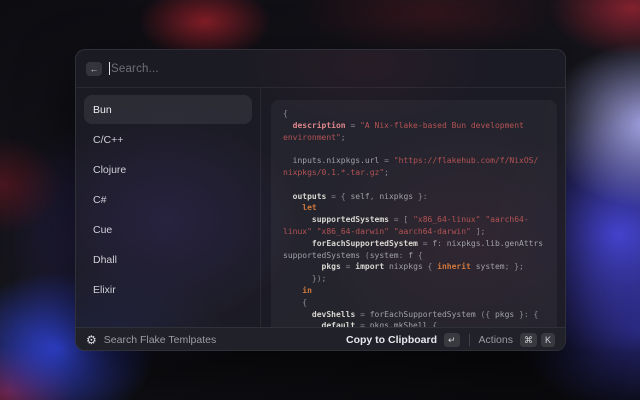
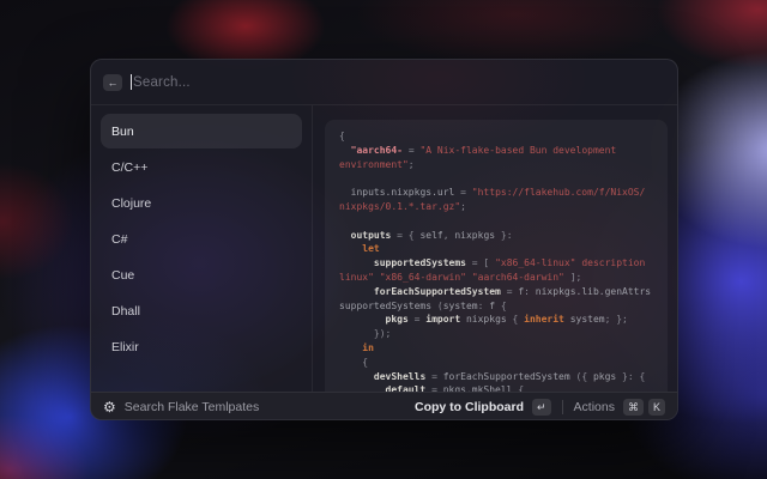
  ←
  Search...
  Bun
  C/C++
  Clojure
  C#
  Cue
  Dhall
  Elixir
  {
- description = "A Nix-flake-based Bun development
+ "aarch64- = "A Nix-flake-based Bun development
  environment";
  inputs.nixpkgs.url = "https://flakehub.com/f/NixOS/
  nixpkgs/0.1.*.tar.gz";
  outputs = { self, nixpkgs }:
  let
- supportedSystems = [ "x86_64-linux" "aarch64-
+ supportedSystems = [ "x86_64-linux" description
  linux" "x86_64-darwin" "aarch64-darwin" ];
  forEachSupportedSystem = f: nixpkgs.lib.genAttrs
  supportedSystems (system: f {
  pkgs = import nixpkgs { inherit system; };
  });
  in
  {
  devShells = forEachSupportedSystem ({ pkgs }: {
  default = pkgs.mkShell {
  ⚙
  Search Flake Temlpates
  Copy to Clipboard
  ↵
  Actions
  ⌘
  K
